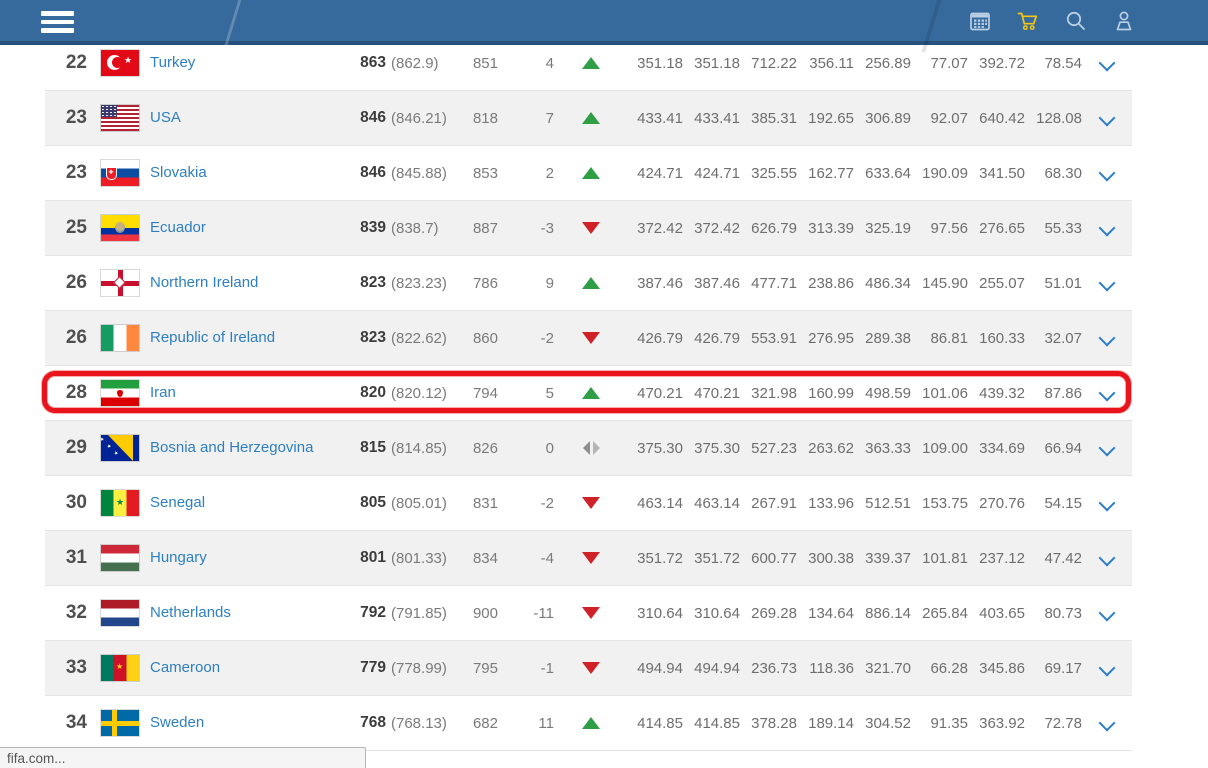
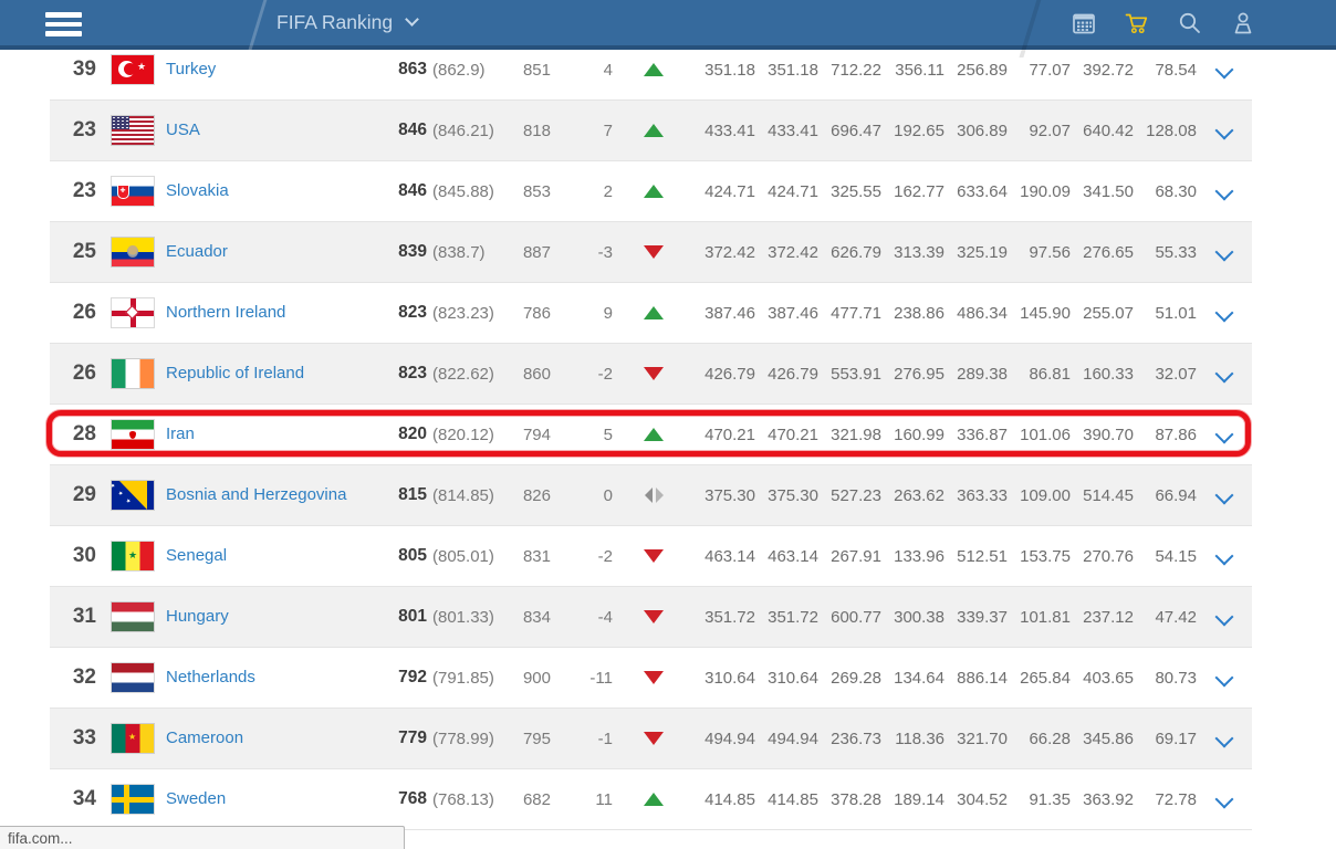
+ FIFA Ranking
- 22
+ 39
  Turkey
  863
  (862.9)
  851
  4
  351.18
  351.18
  712.22
  356.11
  256.89
  77.07
  392.72
  78.54
  23
  USA
  846
  (846.21)
  818
  7
  433.41
  433.41
- 385.31
+ 696.47
  192.65
  306.89
  92.07
  640.42
  128.08
  23
  Slovakia
  846
  (845.88)
  853
  2
  424.71
  424.71
  325.55
  162.77
  633.64
  190.09
  341.50
  68.30
  25
  Ecuador
  839
  (838.7)
  887
  -3
  372.42
  372.42
  626.79
  313.39
  325.19
  97.56
  276.65
  55.33
  26
  Northern Ireland
  823
  (823.23)
  786
  9
  387.46
  387.46
  477.71
  238.86
  486.34
  145.90
  255.07
  51.01
  26
  Republic of Ireland
  823
  (822.62)
  860
  -2
  426.79
  426.79
  553.91
  276.95
  289.38
  86.81
  160.33
  32.07
  28
  Iran
  820
  (820.12)
  794
  5
  470.21
  470.21
  321.98
  160.99
- 498.59
+ 336.87
  101.06
- 439.32
+ 390.70
  87.86
  29
  Bosnia and Herzegovina
  815
  (814.85)
  826
  0
  375.30
  375.30
  527.23
  263.62
  363.33
  109.00
- 334.69
+ 514.45
  66.94
  30
  Senegal
  805
  (805.01)
  831
  -2
  463.14
  463.14
  267.91
  133.96
  512.51
  153.75
  270.76
  54.15
  31
  Hungary
  801
  (801.33)
  834
  -4
  351.72
  351.72
  600.77
  300.38
  339.37
  101.81
  237.12
  47.42
  32
  Netherlands
  792
  (791.85)
  900
  -11
  310.64
  310.64
  269.28
  134.64
  886.14
  265.84
  403.65
  80.73
  33
  Cameroon
  779
  (778.99)
  795
  -1
  494.94
  494.94
  236.73
  118.36
  321.70
  66.28
  345.86
  69.17
  34
  Sweden
  768
  (768.13)
  682
  11
  414.85
  414.85
  378.28
  189.14
  304.52
  91.35
  363.92
  72.78
  fifa.com...
